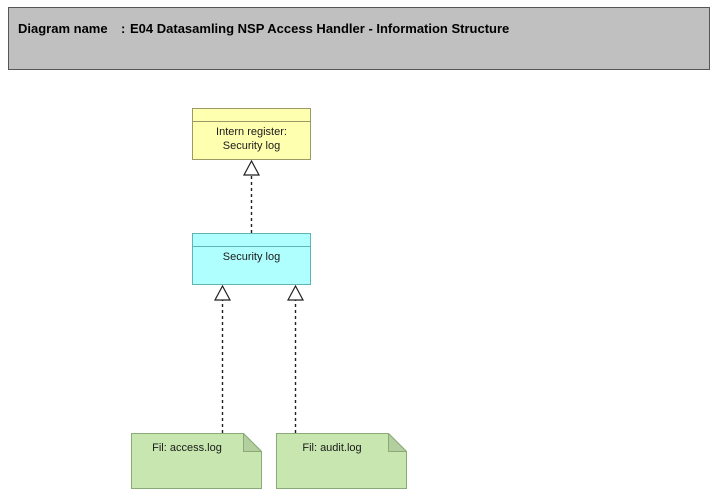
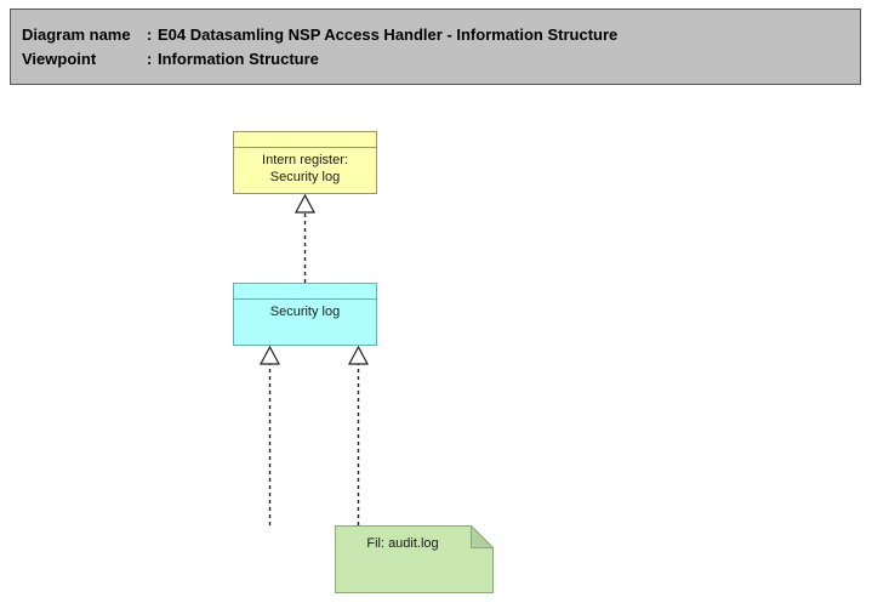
  Diagram name : E04 Datasamling NSP Access Handler - Information Structure
+ Viewpoint : Information Structure
  Intern register:
  Security log
  Security log
- Fil: access.log
  Fil: audit.log
